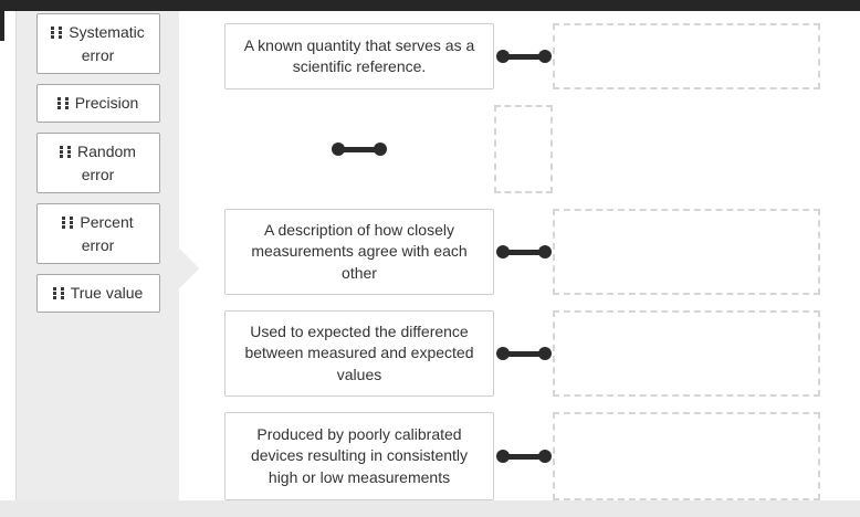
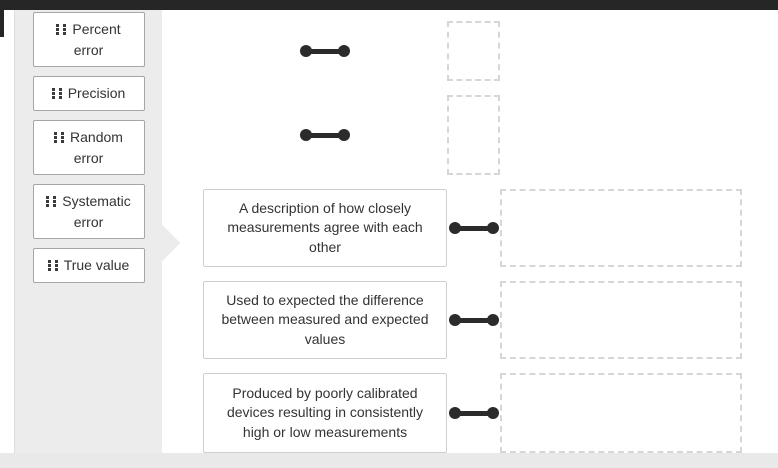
- Systematic error
+ Percent error
  Precision
  Random error
- Percent error
+ Systematic error
  True value
- A known quantity that serves as a scientific reference.
  A description of how closely measurements agree with each other
  Used to expected the difference between measured and expected values
  Produced by poorly calibrated devices resulting in consistently high or low measurements
